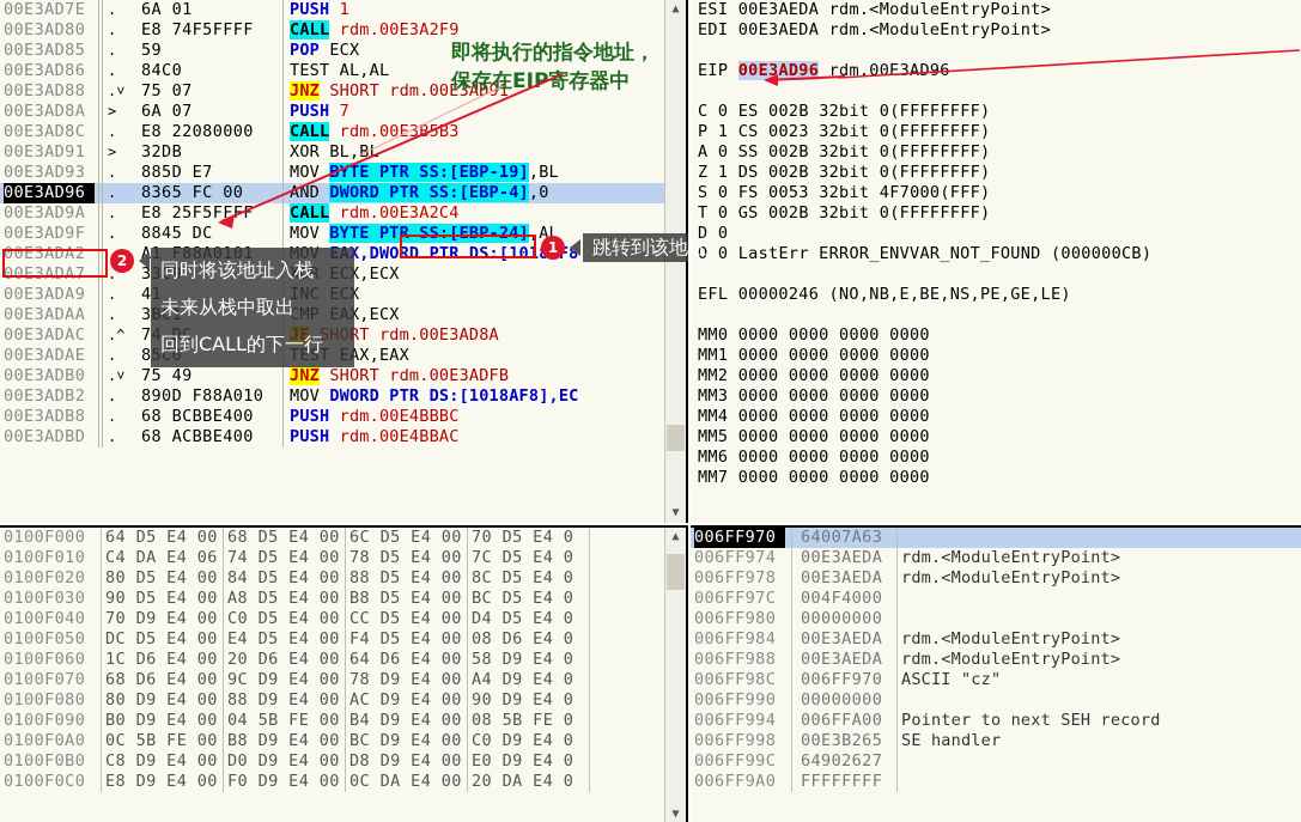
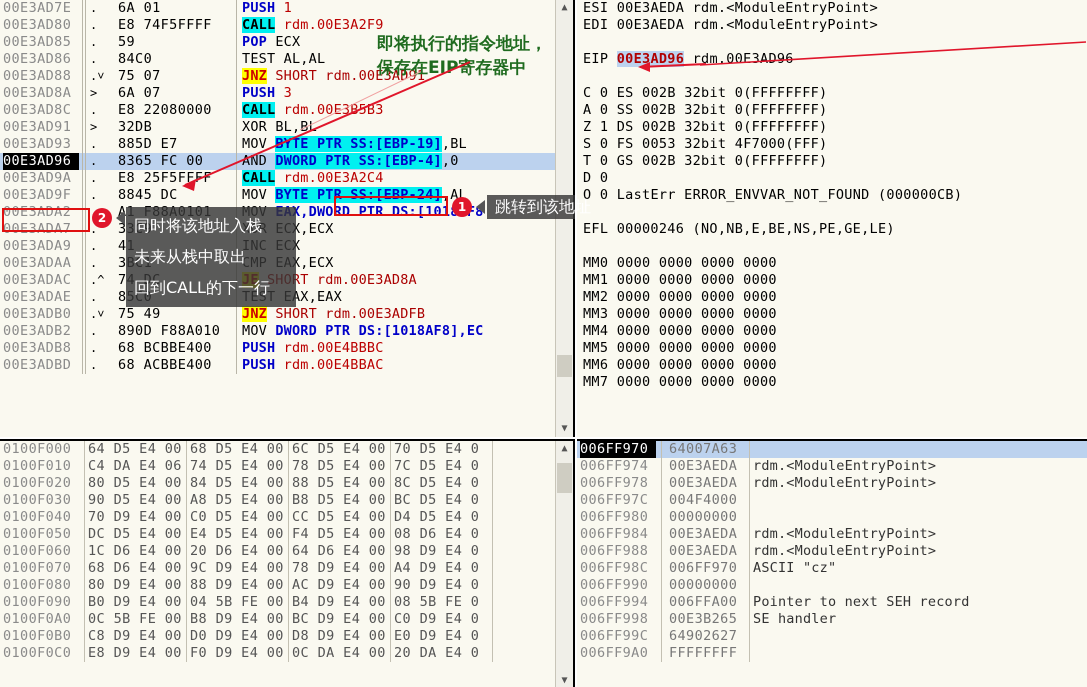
  00E3AD7E
  .
  6A 01
  PUSH 1
  00E3AD80
  .
  E8 74F5FFFF
  CALL rdm.00E3A2F9
  00E3AD85
  .
  59
  POP ECX
  00E3AD86
  .
  84C0
  TEST AL,AL
  00E3AD88
  .˅
  75 07
  JNZ SHORT rdm.00E3AD1
  00E3AD8A
  >
  6A 07
- PUSH 7
+ PUSH 3
  00E3AD8C
  .
  E8 22080000
  CALL rdm.00E3B5B3
  00E3AD91
  >
  32DB
  XOR BL,BL
  00E3AD93
  .
  885D E7
  MOV YTE PTR SS:[EBP-19],BL
  00E3AD96
  .
  8365 FC 00
  AND DWORD PTR SS:[EBP-4],0
  00E3AD9A
  .
  E8 25F5FFF
  CALL rdm.00E3A2C4
  00E3AD9F
  .
  8845 DC
  MOV BYTE PTR SS:[EBP-24],AL
  00E3ADA2
  A1 F88A0101
  MOV EAX,DWORD PTR DS:[101F8
  00E3ADA7
  .
  33C9
  XOR ECX,ECX
  00E3ADA9
  .
  41
  INC ECX
  00E3ADAA
  .
  3BC1
  CMP EAX,ECX
  00E3ADAC
  .^
  74 DC
  JE SHORT rdm.00E3AD8A
  00E3ADAE
  .
  85C0
  TEST EAX,EAX
  00E3ADB0
  .˅
  75 49
  JNZ SHORT rdm.00E3ADFB
  00E3ADB2
  .
  890D F88A010
  MOV DWORD PTR DS:[1018AF8],EC
  00E3ADB8
  .
  68 BCBBE400
  PUSH rdm.00E4BBBC
  00E3ADBD
  .
  68 ACBBE400
  PUSH rdm.00E4BBAC
  ▲
  ▼
  ESI 00E3AEDA rdm.<ModuleEntryPoint>
  EDI 00E3AEDA rdm.<ModuleEntryPoint>
  EIP 00E3AD96 rdm.00E3AD9
  C 0 ES 002B 32bit 0(FFFFFFFF)
- P 1 CS 0023 32bit 0(FFFFFFFF)
  A 0 SS 002B 32bit 0(FFFFFFFF)
  Z 1 DS 002B 32bit 0(FFFFFFFF)
  S 0 FS 0053 32bit 4F7000(FFF)
  T 0 GS 002B 32bit 0(FFFFFFFF)
  D 0
  O 0 LastErr ERROR_ENVVAR_NOT_FOUND (000000CB)
  EFL 00000246 (NO,NB,E,BE,NS,PE,GE,LE)
  MM0 0000 0000 0000 0000
  MM1 0000 0000 0000 0000
  MM2 0000 0000 0000 0000
  MM3 0000 0000 0000 0000
  MM4 0000 0000 0000 0000
  MM5 0000 0000 0000 0000
  MM6 0000 0000 0000 0000
  MM7 0000 0000 0000 0000
  0100F000
  64 D5 E4 00
  68 D5 E4 00
  6C D5 E4 00
  70 D5 E4 0
  0100F010
  C4 DA E4 06
  74 D5 E4 00
  78 D5 E4 00
  7C D5 E4 0
  0100F020
  80 D5 E4 00
  84 D5 E4 00
  88 D5 E4 00
  8C D5 E4 0
  0100F030
  90 D5 E4 00
  A8 D5 E4 00
  B8 D5 E4 00
  BC D5 E4 0
  0100F040
  70 D9 E4 00
  C0 D5 E4 00
  CC D5 E4 00
  D4 D5 E4 0
  0100F050
  DC D5 E4 00
  E4 D5 E4 00
  F4 D5 E4 00
  08 D6 E4 0
  0100F060
  1C D6 E4 00
  20 D6 E4 00
  64 D6 E4 00
- 58 D9 E4 0
+ 98 D9 E4 0
  0100F070
  68 D6 E4 00
  9C D9 E4 00
  78 D9 E4 00
  A4 D9 E4 0
  0100F080
  80 D9 E4 00
  88 D9 E4 00
  AC D9 E4 00
  90 D9 E4 0
  0100F090
  B0 D9 E4 00
  04 5B FE 00
  B4 D9 E4 00
  08 5B FE 0
  0100F0A0
  0C 5B FE 00
  B8 D9 E4 00
  BC D9 E4 00
  C0 D9 E4 0
  0100F0B0
  C8 D9 E4 00
  D0 D9 E4 00
  D8 D9 E4 00
  E0 D9 E4 0
  0100F0C0
  E8 D9 E4 00
  F0 D9 E4 00
  0C DA E4 00
  20 DA E4 0
  ▲
  ▼
  006FF970
  64007A63
  006FF974
  00E3AEDA
  rdm.<ModuleEntryPoint>
  006FF978
  00E3AEDA
  rdm.<ModuleEntryPoint>
  006FF97C
  004F4000
  006FF980
  00000000
  006FF984
  00E3AEDA
  rdm.<ModuleEntryPoint>
  006FF988
  00E3AEDA
  rdm.<ModuleEntryPoint>
  006FF98C
  006FF970
  ASCII "cz"
  006FF990
  00000000
  006FF994
  006FFA00
  Pointer to next SEH record
  006FF998
  00E3B265
  SE handler
  006FF99C
  64902627
  006FF9A0
  FFFFFFFF
  即将执行的指令地址，
  保存在EIP寄存器中
  1
  跳转到该地址
  2
  同时将该地址入栈
  未来从栈中取出
  回到CALL的下一行
